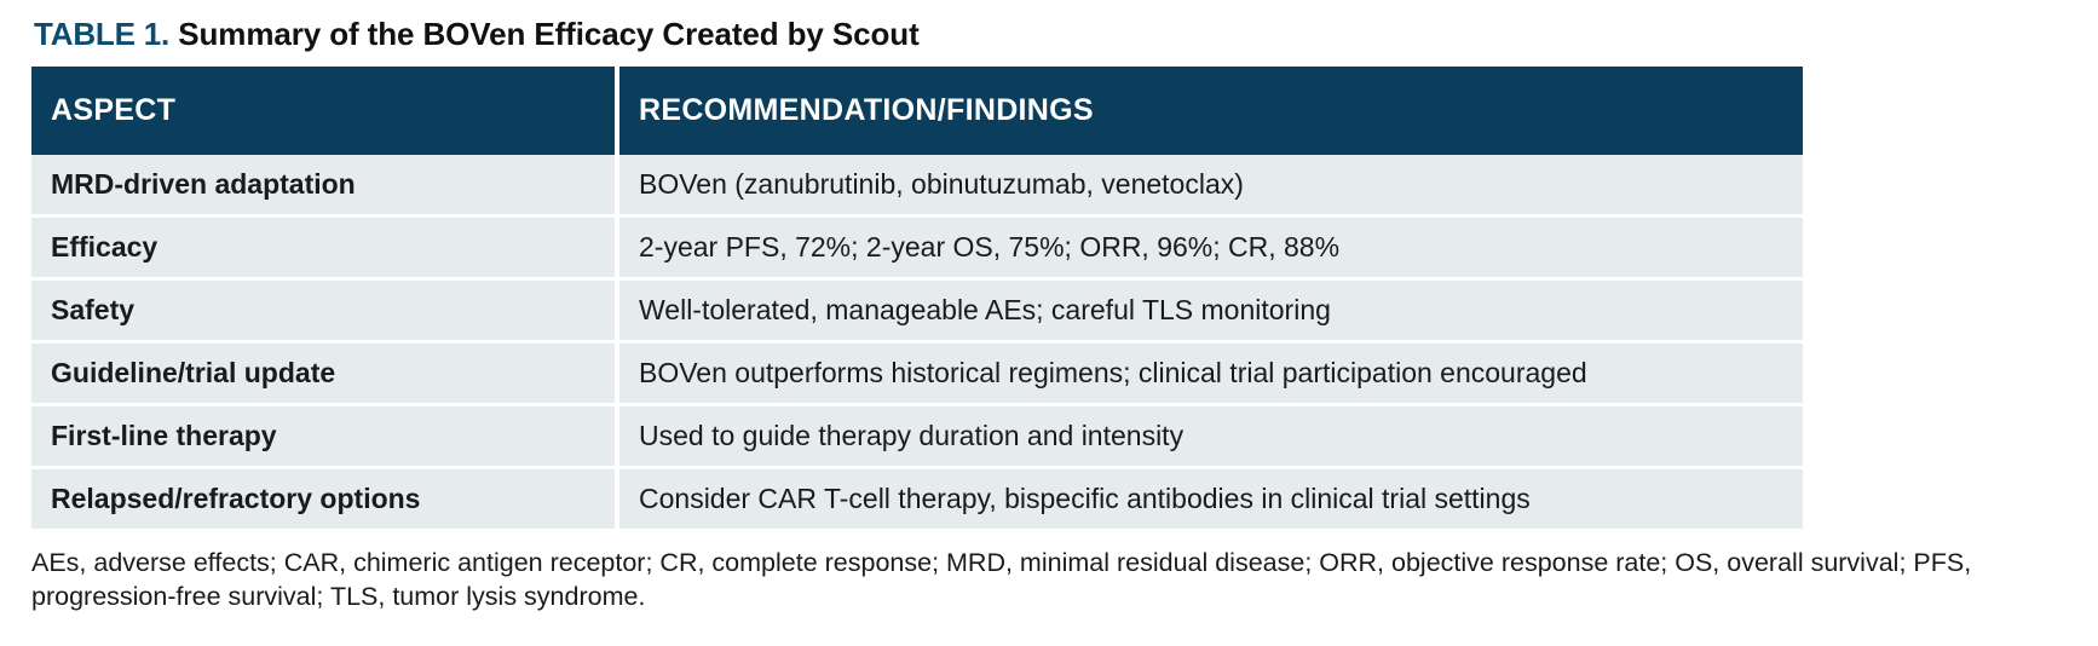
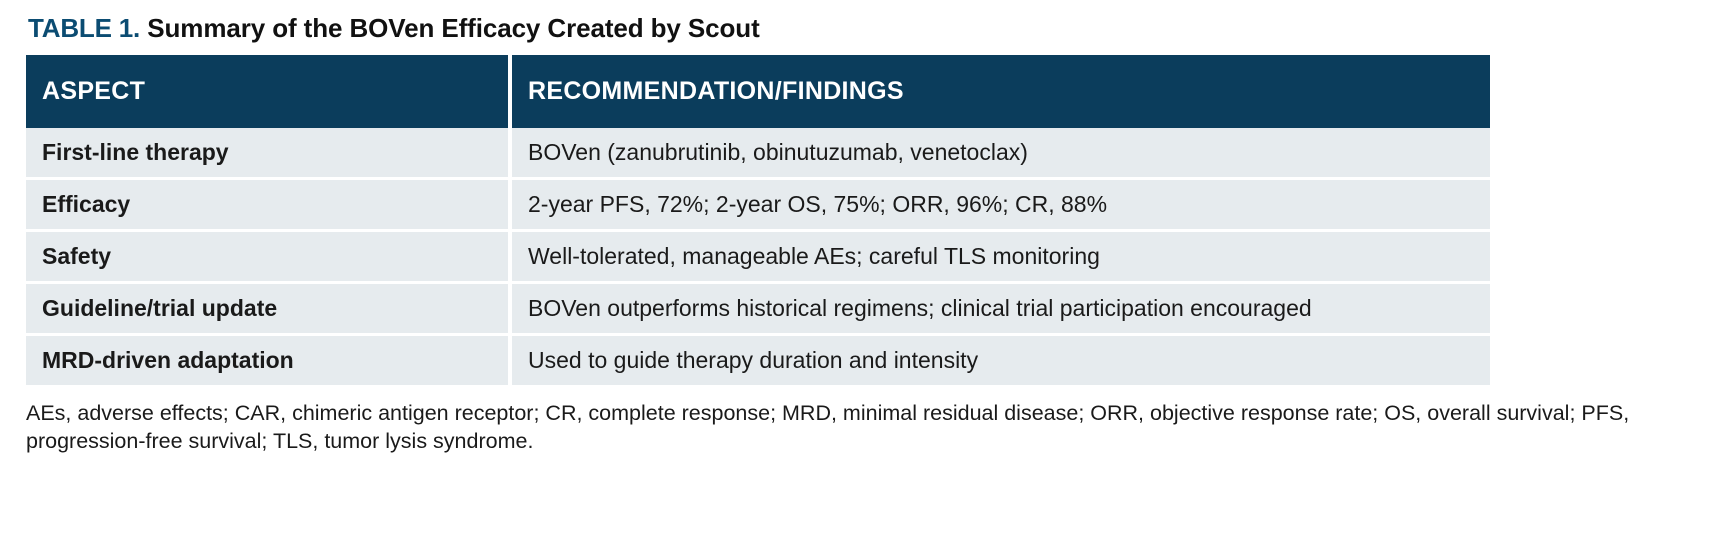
  TABLE 1. Summary of the BOVen Efficacy Created by Scout
  ASPECT	RECOMMENDATION/FINDINGS
- MRD-driven adaptation	BOVen (zanubrutinib, obinutuzumab, venetoclax)
+ First-line therapy	BOVen (zanubrutinib, obinutuzumab, venetoclax)
  Efficacy	2-year PFS, 72%; 2-year OS, 75%; ORR, 96%; CR, 88%
  Safety	Well-tolerated, manageable AEs; careful TLS monitoring
  Guideline/trial update	BOVen outperforms historical regimens; clinical trial participation encouraged
- First-line therapy	Used to guide therapy duration and intensity
+ MRD-driven adaptation	Used to guide therapy duration and intensity
- Relapsed/refractory options	Consider CAR T-cell therapy, bispecific antibodies in clinical trial settings
  AEs, adverse effects; CAR, chimeric antigen receptor; CR, complete response; MRD, minimal residual disease; ORR, objective response rate; OS, overall survival; PFS, progression-free survival; TLS, tumor lysis syndrome.
